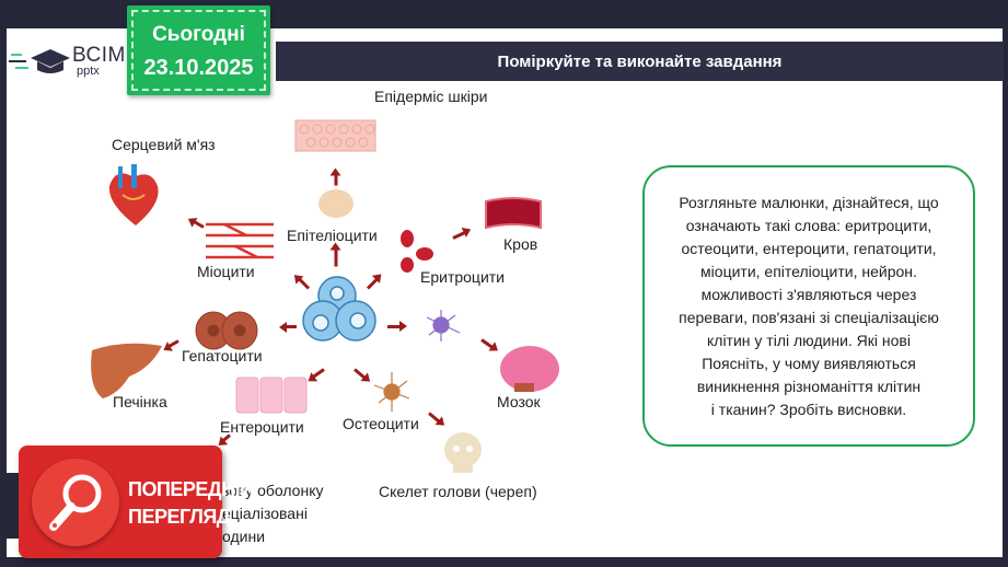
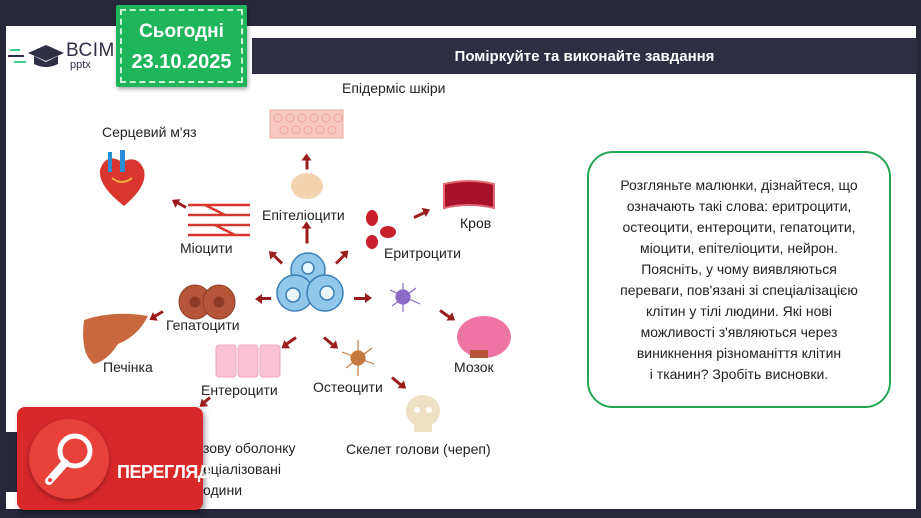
  ВСІМ
  pptx
  Сьогодні
  23.10.2025
  Поміркуйте та виконайте завдання
  Епідерміс шкіри
  Серцевий м'яз
  Епітеліоцити
  Кров
  Міоцити
  Еритроцити
  Гепатоцити
  Печінка
  Ентероцити
  Остеоцити
  Мозок
  Скелет голови (череп)
  Розгляньте малюнки, дізнайтеся, що
  означають такі слова: еритроцити,
  остеоцити, ентероцити, гепатоцити,
  міоцити, епітеліоцити, нейрон.
- можливості з'являються через
+ Поясніть, у чому виявляються
  переваги, пов'язані зі спеціалізацією
  клітин у тілі людини. Які нові
- Поясніть, у чому виявляються
+ можливості з'являються через
  виникнення різноманіття клітин
  і тканин? Зробіть висновки.
  зову оболонку
  еціалізовані
  одини
- ПОПЕРЕДНІЙ
  ПЕРЕГЛЯД
